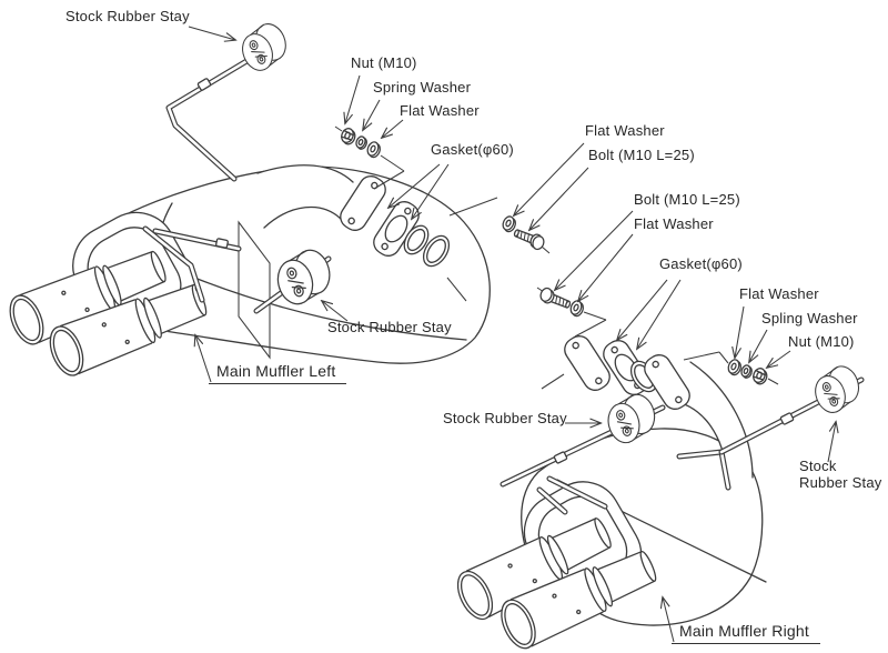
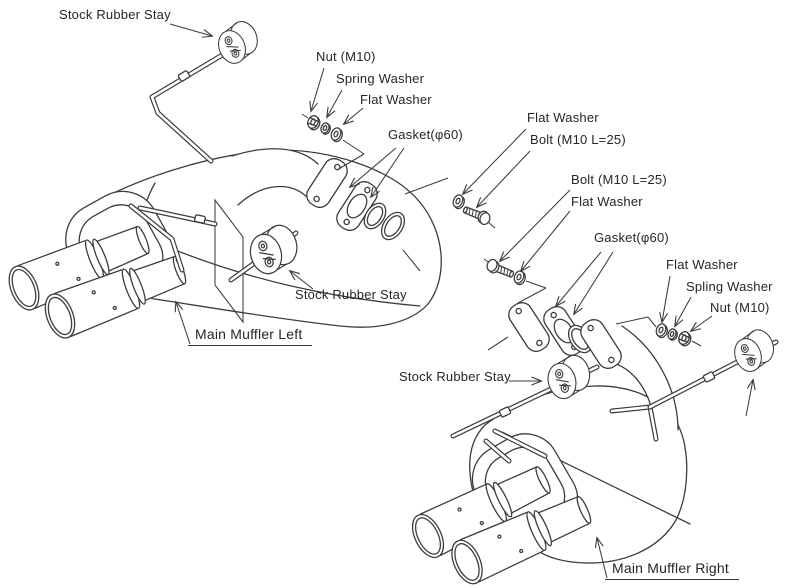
  Stock Rubber Stay
  Nut (M10)
  Spring Washer
  Flat Washer
  Gasket(φ60)
  Flat Washer
  Bolt (M10 L=25)
  Bolt (M10 L=25)
  Flat Washer
  Gasket(φ60)
  Flat Washer
  Spling Washer
  Nut (M10)
  Stock Rubber Stay
  Main Muffler Left
  Stock Rubber Stay
- Stock
- Rubber Stay
  Main Muffler Right
